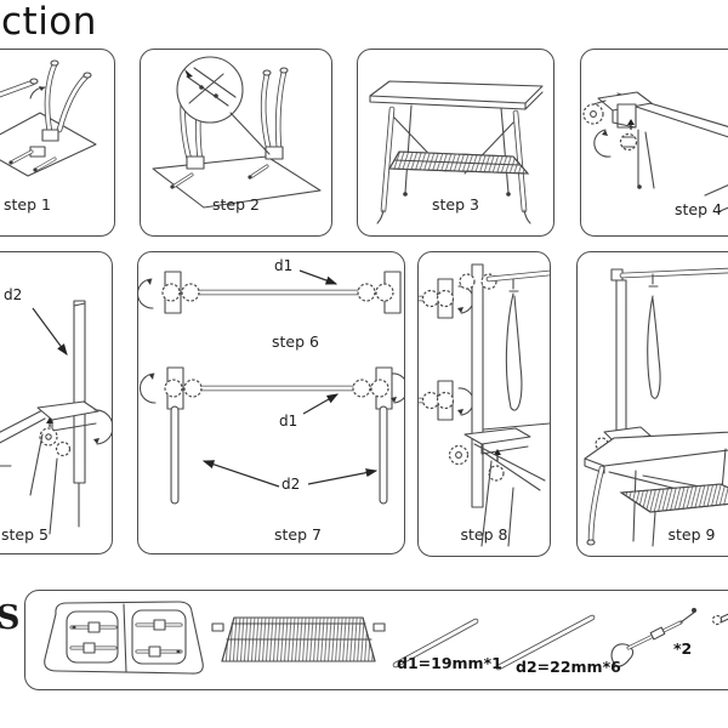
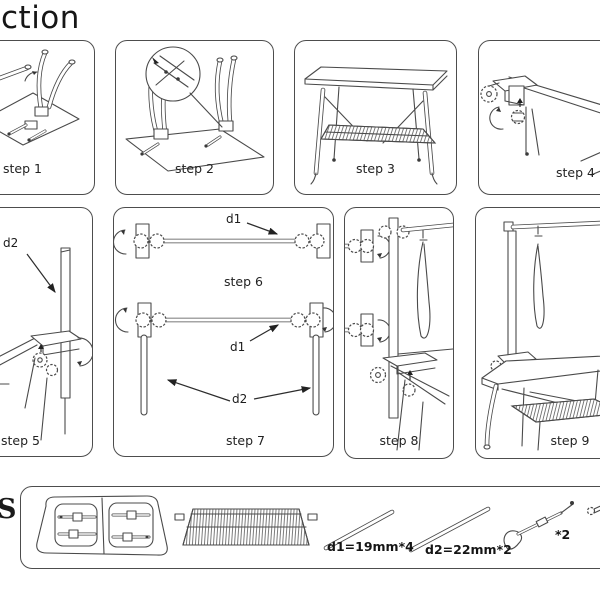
  ction
  step 1
  step 2
  step 3
  step 4
  d2
  step 5
  d1
  step 6
  d1
  d2
  step 7
  step 8
  step 9
  S
- d1=19mm*1
+ d1=19mm*4
- d2=22mm*6
+ d2=22mm*2
  *2
